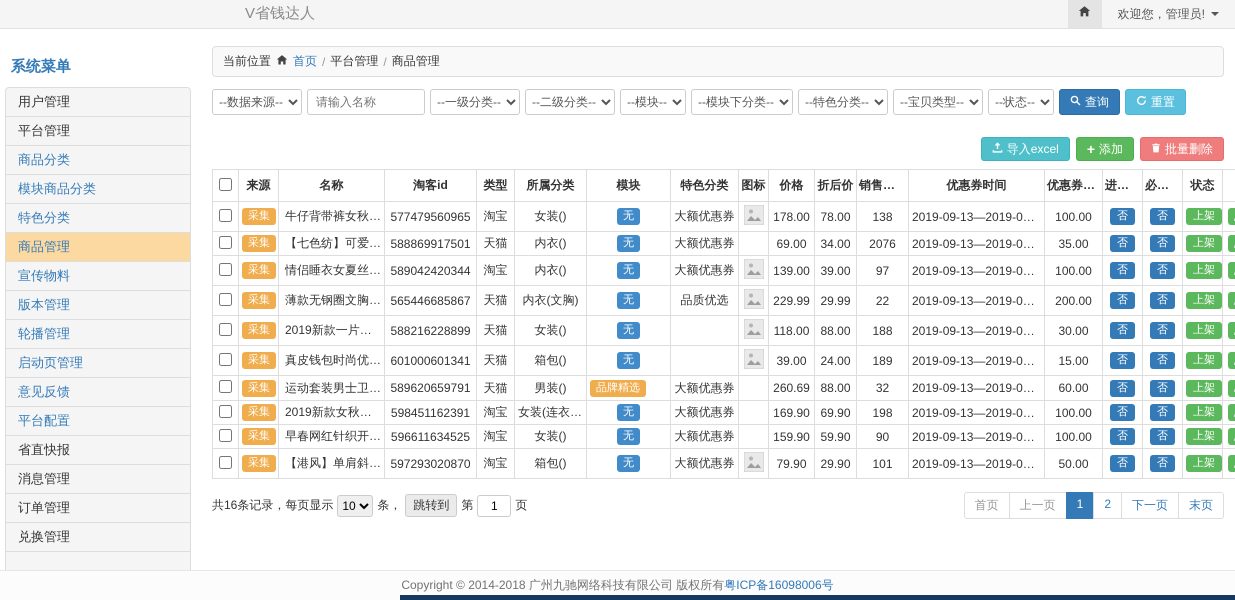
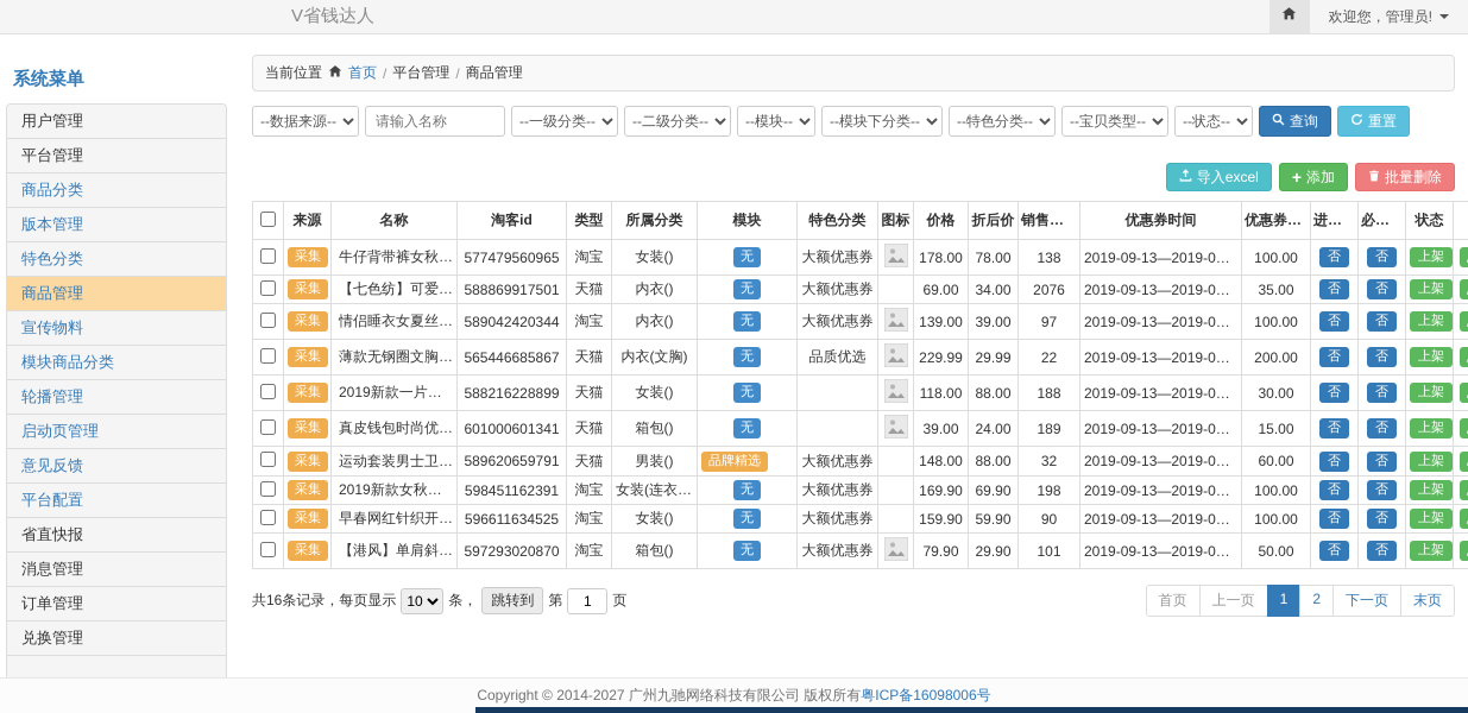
  V省钱达人
  欢迎您，管理员!
  系统菜单
  用户管理
  平台管理
  商品分类
- 模块商品分类
+ 版本管理
  特色分类
  商品管理
  宣传物料
- 版本管理
+ 模块商品分类
  轮播管理
  启动页管理
  意见反馈
  平台配置
  省直快报
  消息管理
  订单管理
  兑换管理
  当前位置
  首页
  /
  平台管理
  /
  商品管理
  --数据来源--
  请输入名称
  --一级分类--
  --二级分类--
  --模块--
  --模块下分类--
  --特色分类--
  --宝贝类型--
  --状态--
  查询
  重置
  导入excel
  +
  添加
  批量删除
  	来源	名称	淘客id	类型	所属分类	模块	特色分类	图标	价格	折后价	销售数量	优惠券时间	优惠券金额	进口优	必买清	状态
  	采集	牛仔背带裤女秋装	577479560965	淘宝	女装()	无	大额优惠券		178.00	78.00	138	2019-09-13—2019-09-17	100.00	否	否	上架
  	采集	【七色纺】可爱纯	588869917501	天猫	内衣()	无	大额优惠券		69.00	34.00	2076	2019-09-13—2019-09-18	35.00	否	否	上架
  	采集	情侣睡衣女夏丝绸	589042420344	淘宝	内衣()	无	大额优惠券		139.00	39.00	97	2019-09-13—2019-09-20	100.00	否	否	上架
  	采集	薄款无钢圈文胸聚	565446685867	天猫	内衣(文胸)	无	品质优选		229.99	29.99	22	2019-09-13—2019-09-17	200.00	否	否	上架
  	采集	2019新款一片式...	588216228899	天猫	女装()	无			118.00	88.00	188	2019-09-13—2019-09-20	30.00	否	否	上架
  	采集	真皮钱包时尚优雅	601000601341	天猫	箱包()	无			39.00	24.00	189	2019-09-13—2019-09-20	15.00	否	否	上架
- 	采集	运动套装男士卫衣	589620659791	天猫	男装()	品牌精选 上	大额优惠券		260.69	88.00	32	2019-09-13—2019-09-15	60.00	否	否	上架
+ 	采集	运动套装男士卫衣	589620659791	天猫	男装()	品牌精选 上	大额优惠券		148.00	88.00	32	2019-09-13—2019-09-15	60.00	否	否	上架
  	采集	2019新款女秋薄款	598451162391	淘宝	女装(连衣裙)	无	大额优惠券		169.90	69.90	198	2019-09-13—2019-09-17	100.00	否	否	上架
  	采集	早春网红针织开衫	596611634525	淘宝	女装()	无	大额优惠券		159.90	59.90	90	2019-09-13—2019-09-17	100.00	否	否	上架
  	采集	【港风】单肩斜挎	597293020870	淘宝	箱包()	无	大额优惠券		79.90	29.90	101	2019-09-13—2019-09-18	50.00	否	否	上架
  共16条记录，每页显示
  10
  条，
  跳转到
  第
  1
  页
  首页
  上一页
  1
  2
  下一页
  末页
- Copyright © 2014-2018 广州九驰网络科技有限公司 版权所有
+ Copyright © 2014-2027 广州九驰网络科技有限公司 版权所有
  粤ICP备16098006号
